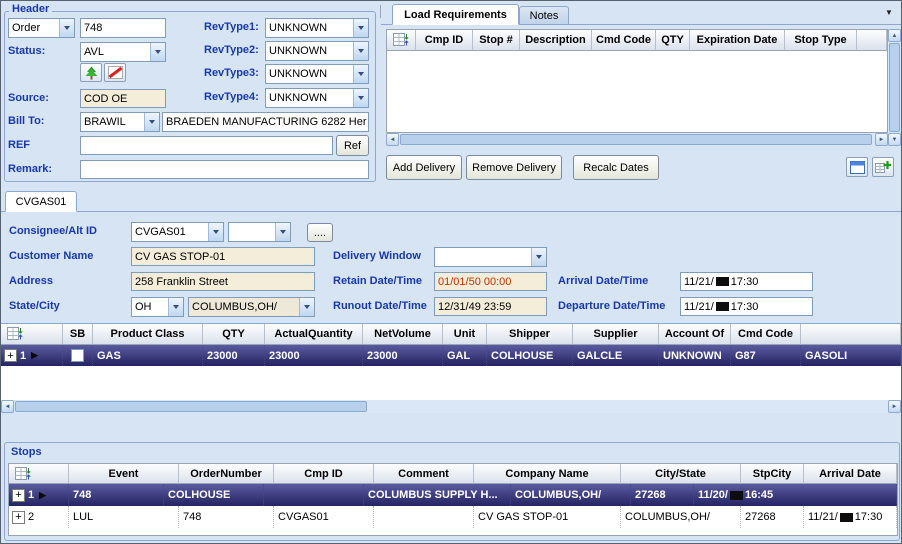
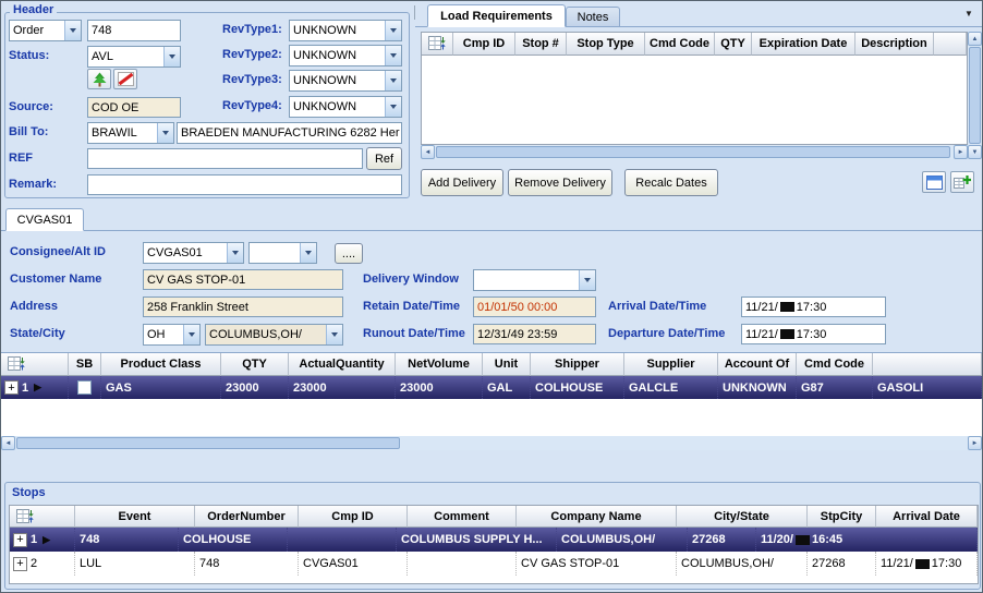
  Header
  Order
  748
  Status:
  AVL
  Source:
  COD OE
  Bill To:
  BRAWIL
  BRAEDEN MANUFACTURING 6282 Her
  REF
  Ref
  Remark:
  RevType1:
  UNKNOWN
  RevType2:
  UNKNOWN
  RevType3:
  UNKNOWN
  RevType4:
  UNKNOWN
  Load Requirements
  Notes
  ▼
  Cmp ID
  Stop #
- Description
+ Stop Type
  Cmd Code
  QTY
  Expiration Date
- Stop Type
+ Description
  Add Delivery
  Remove Delivery
  Recalc Dates
  CVGAS01
  Consignee/Alt ID
  CVGAS01
  ....
  Customer Name
  CV GAS STOP-01
  Delivery Window
  Address
  258 Franklin Street
  Retain Date/Time
  01/01/50 00:00
  Arrival Date/Time
  11/21/
  17:30
  State/City
  OH
  COLUMBUS,OH/
  Runout Date/Time
  12/31/49 23:59
  Departure Date/Time
  11/21/
  17:30
  SB
  Product Class
  QTY
  ActualQuantity
  NetVolume
  Unit
  Shipper
  Supplier
  Account Of
  Cmd Code
  +
  1
  ▶
  GAS
  23000
  23000
  23000
  GAL
  COLHOUSE
  GALCLE
  UNKNOWN
  G87
  GASOLI
  Stops
  Event
  OrderNumber
  Cmp ID
  Comment
  Company Name
  City/State
  StpCity
  Arrival Date
  +
  1
  ▶
  748
  COLHOUSE
  COLUMBUS SUPPLY H...
  COLUMBUS,OH/
  27268
  11/20/
  16:45
  +
  2
  LUL
  748
  CVGAS01
  CV GAS STOP-01
  COLUMBUS,OH/
  27268
  11/21/
  17:30
